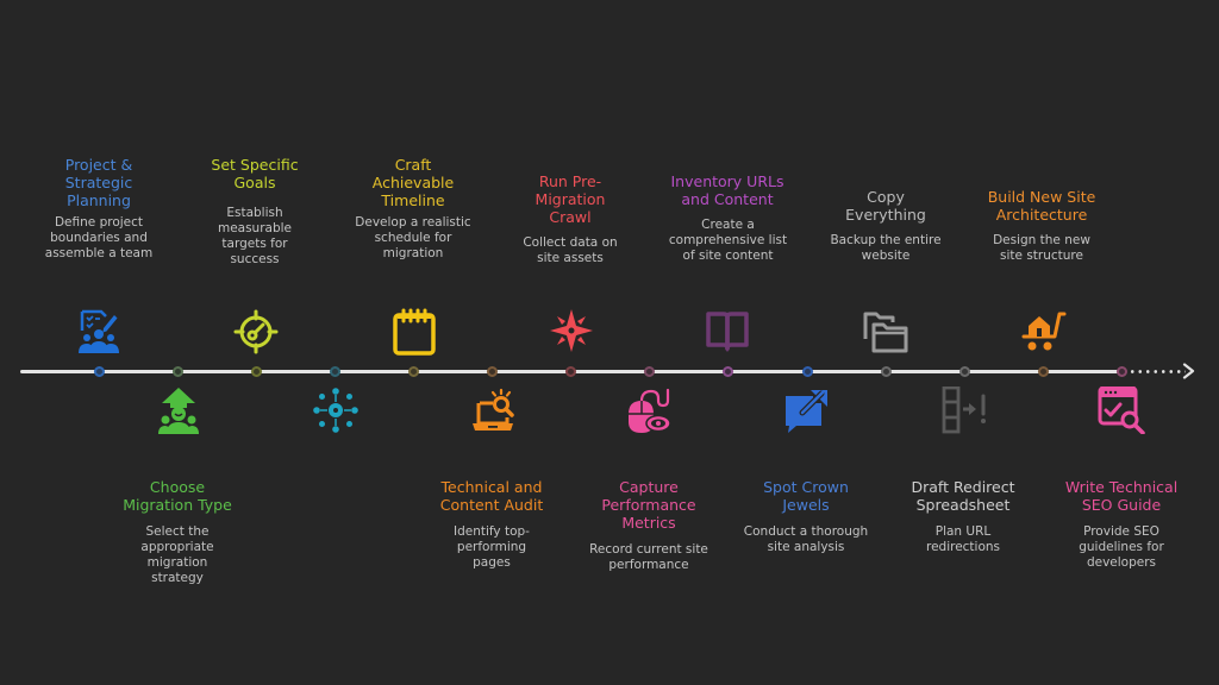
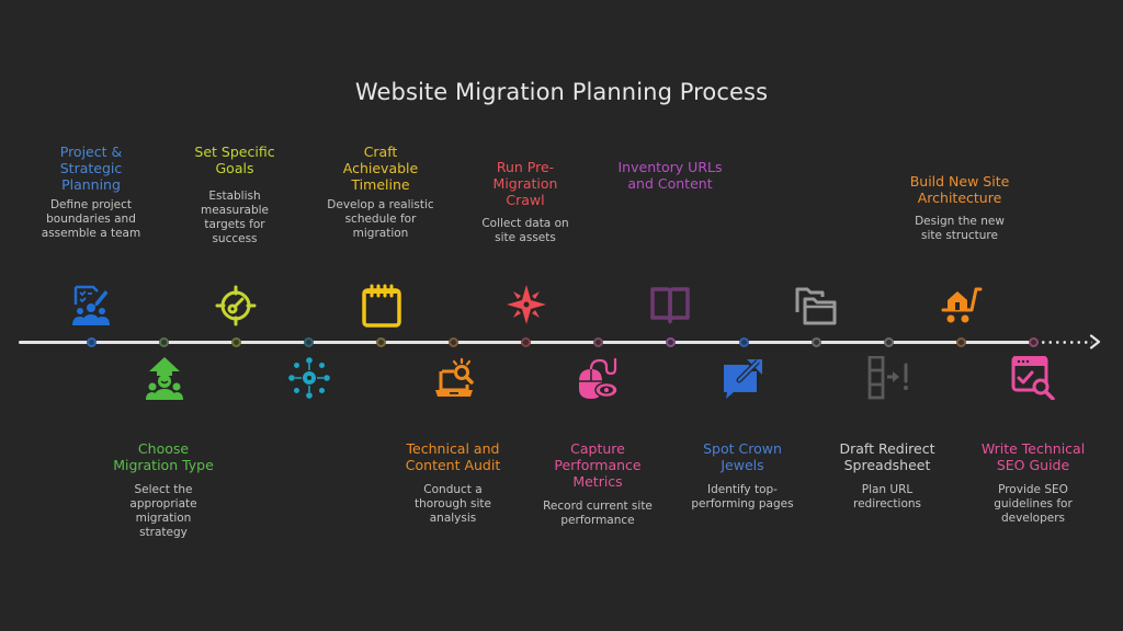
+ Website Migration Planning Process
  Project &
  Strategic
  Planning
  Define project boundaries and assemble a team
  Set Specific
  Goals
  Establish measurable targets for success
  Craft
  Achievable
  Timeline
  Develop a realistic schedule for migration
  Run Pre-
  Migration
  Crawl
  Collect data on site assets
  Inventory URLs
  and Content
- Create a comprehensive list of site content
- Copy
- Everything
- Backup the entire website
  Build New Site
  Architecture
  Design the new site structure
  Choose
  Migration Type
  Select the appropriate migration strategy
  Technical and
  Content Audit
- Identify top-performing pages
+ Conduct a thorough site analysis
  Capture
  Performance
  Metrics
  Record current site performance
  Spot Crown
  Jewels
- Conduct a thorough site analysis
+ Identify top-performing pages
  Draft Redirect
  Spreadsheet
  Plan URL redirections
  Write Technical
  SEO Guide
  Provide SEO guidelines for developers
